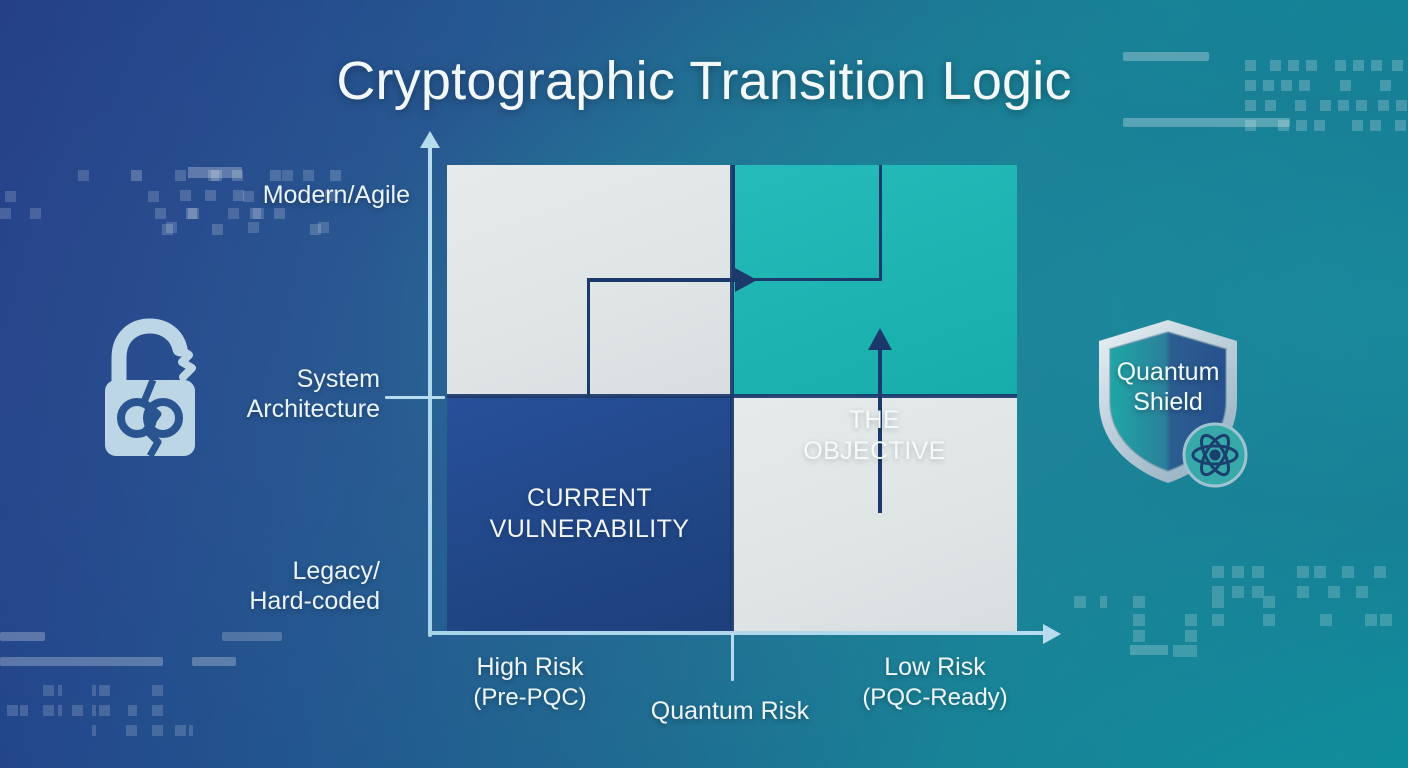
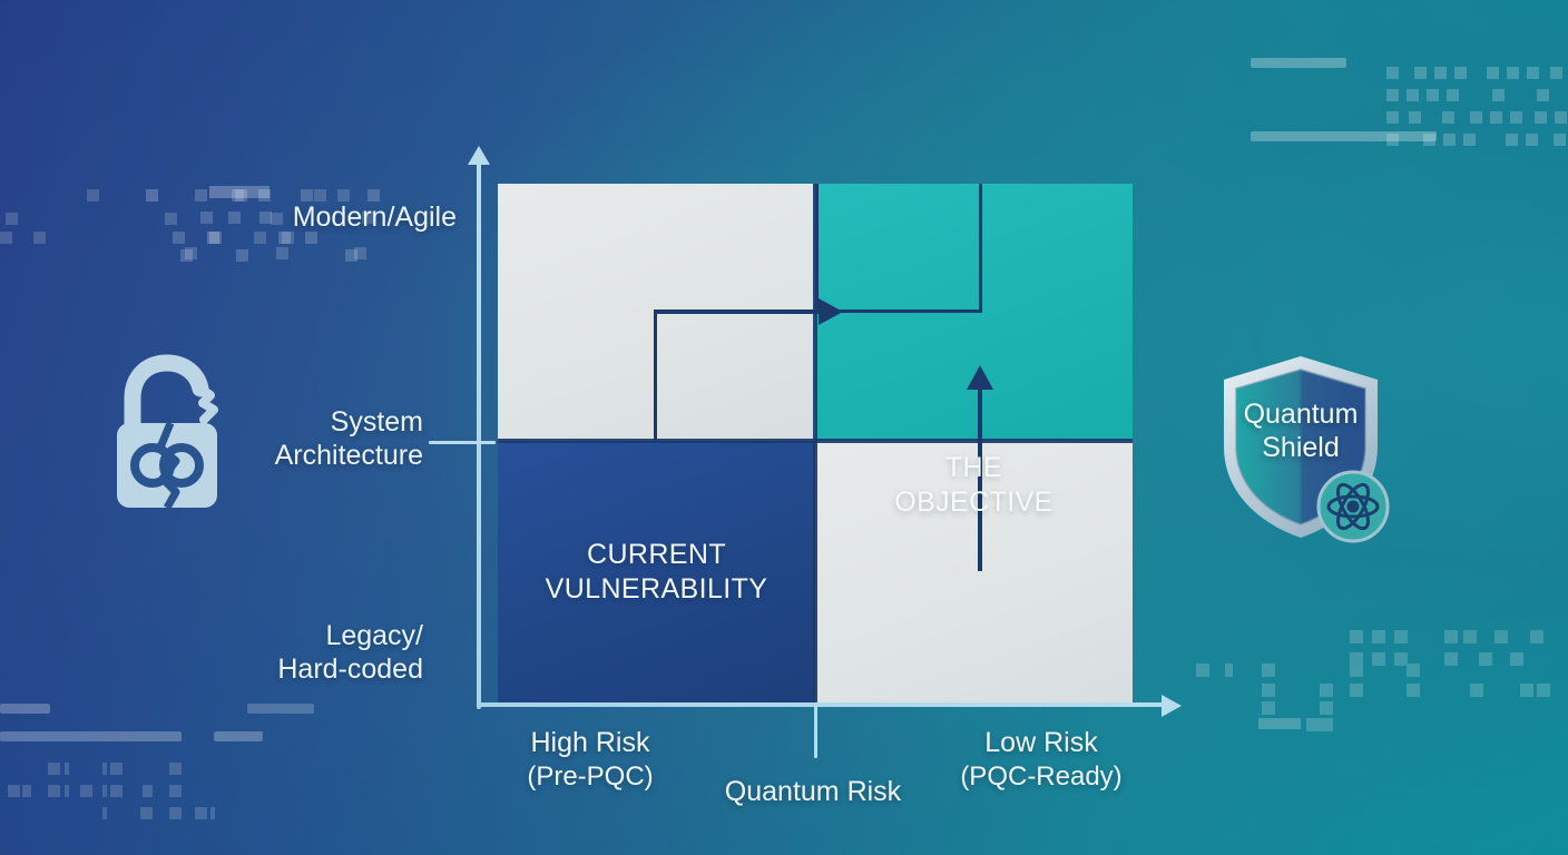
- Cryptographic Transition Logic
  Quantum
  Shield
  Modern/Agile
  System
  Architecture
  Legacy/
  Hard-coded
  High Risk
  (Pre-PQC)
  Quantum Risk
  Low Risk
  (PQC-Ready)
  THE
  OBJECTIVE
  CURRENT
  VULNERABILITY
